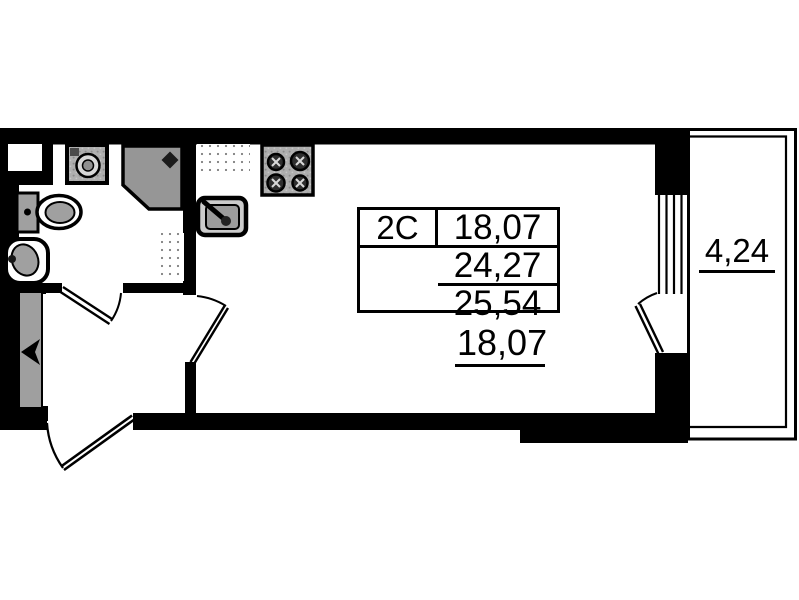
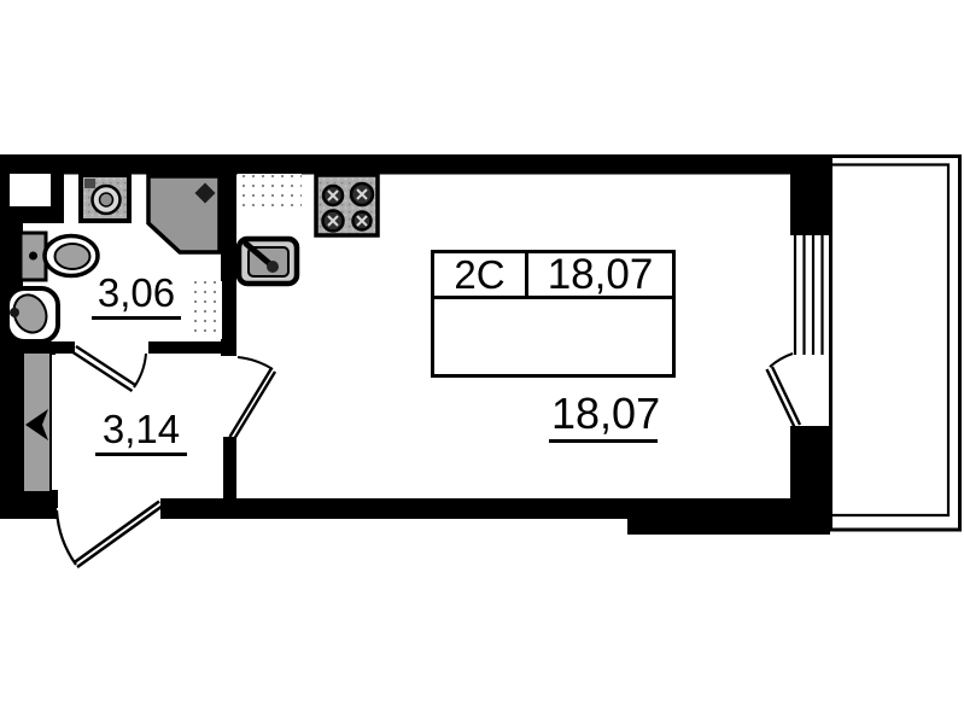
+ 3,06
+ 3,14
  18,07
- 4,24
  2С
  18,07
- 24,27
- 25,54
